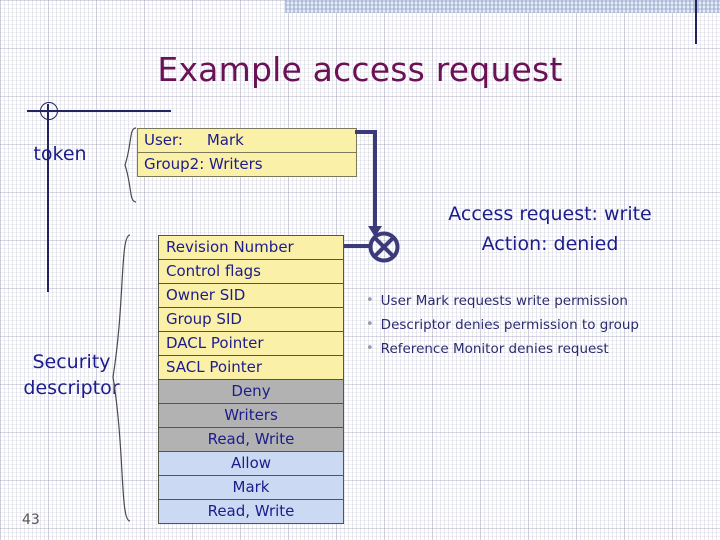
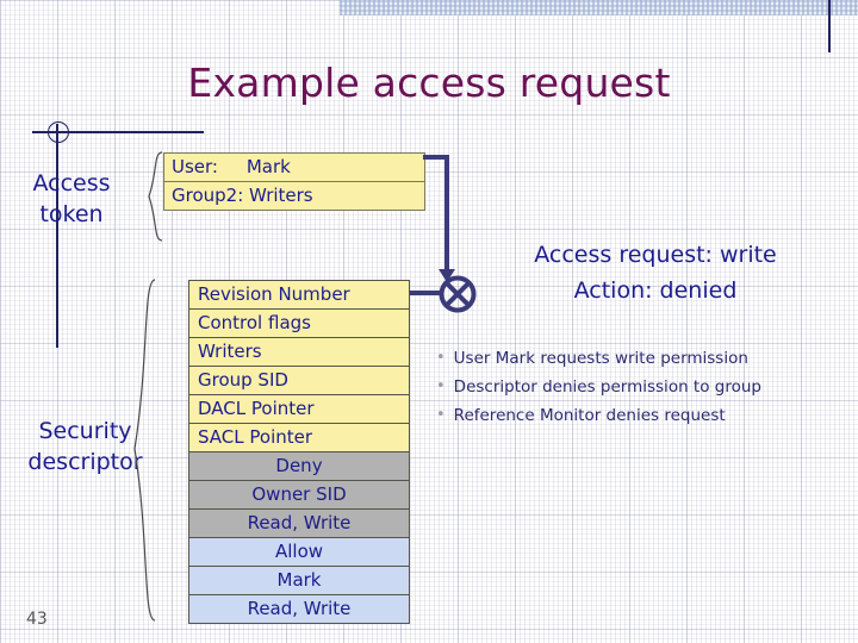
  Example access request
+ Access
  token
  User: Mark
  Group2: Writers
  Security
  descriptor
  Revision Number
  Control flags
- Owner SID
+ Writers
  Group SID
  DACL Pointer
  SACL Pointer
  Deny
- Writers
+ Owner SID
  Read, Write
  Allow
  Mark
  Read, Write
  Access request: write
  Action: denied
  •
  User Mark requests write permission
  •
  Descriptor denies permission to group
  •
  Reference Monitor denies request
  43
